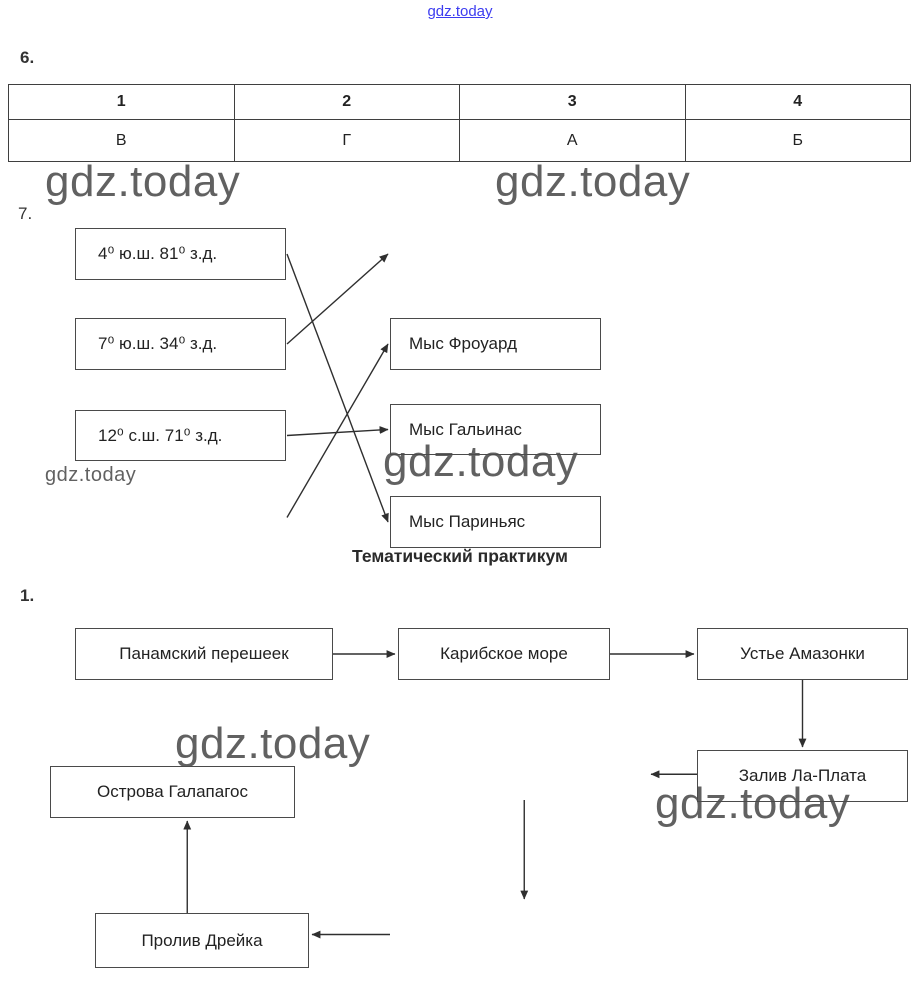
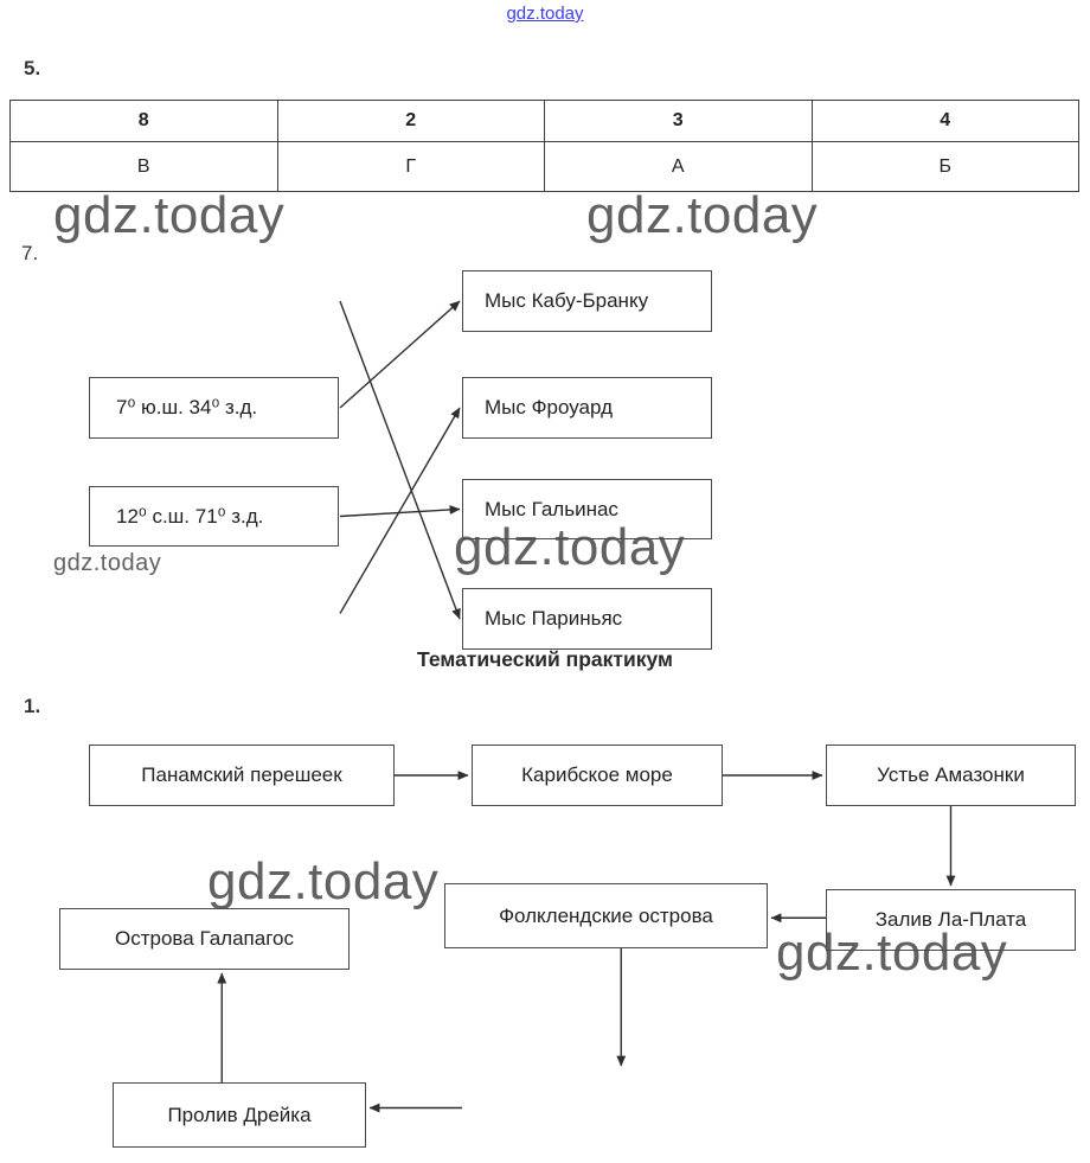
  gdz.today
- 6.
+ 5.
- 1	2	3	4
+ 8	2	3	4
  В	Г	А	Б
  gdz.today
  gdz.today
  7.
- 4⁰ ю.ш. 81⁰ з.д.
  7⁰ ю.ш. 34⁰ з.д.
  12⁰ с.ш. 71⁰ з.д.
+ Мыс Кабу-Бранку
  Мыс Фроуард
  Мыс Гальинас
  Мыс Париньяс
  gdz.today
  gdz.today
  Тематический практикум
  1.
  Панамский перешеек
  Карибское море
  Устье Амазонки
  Залив Ла-Плата
+ Фолклендские острова
  Острова Галапагос
  Пролив Дрейка
  gdz.today
  gdz.today
